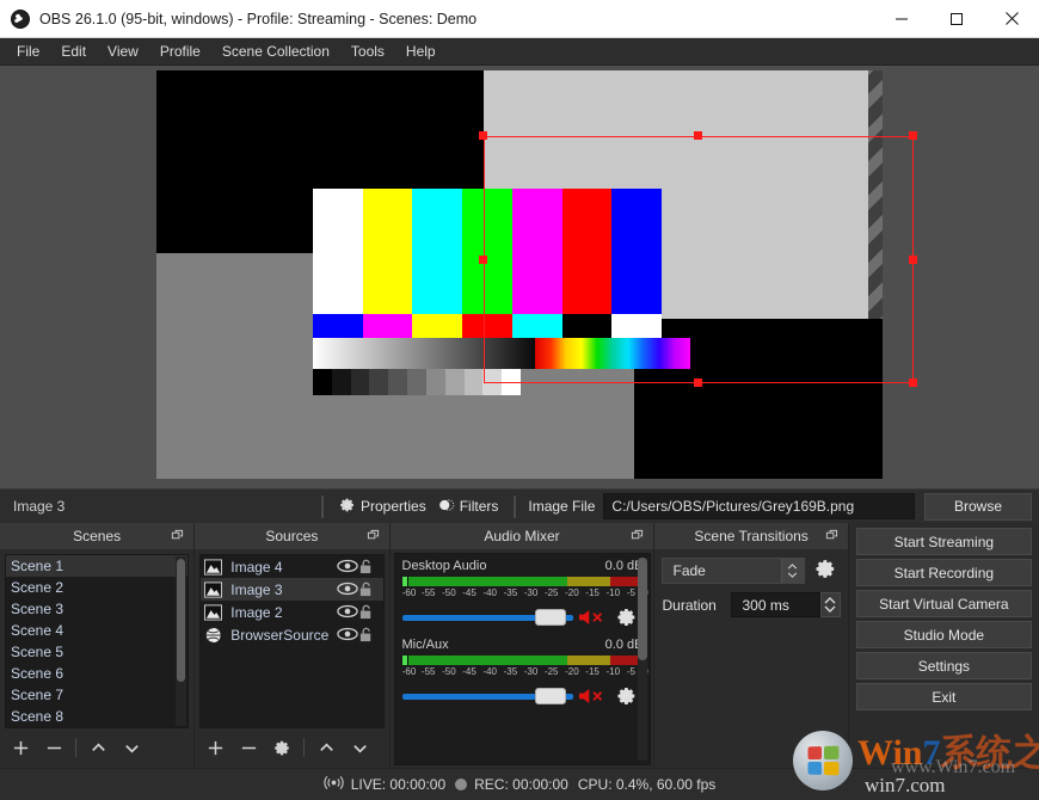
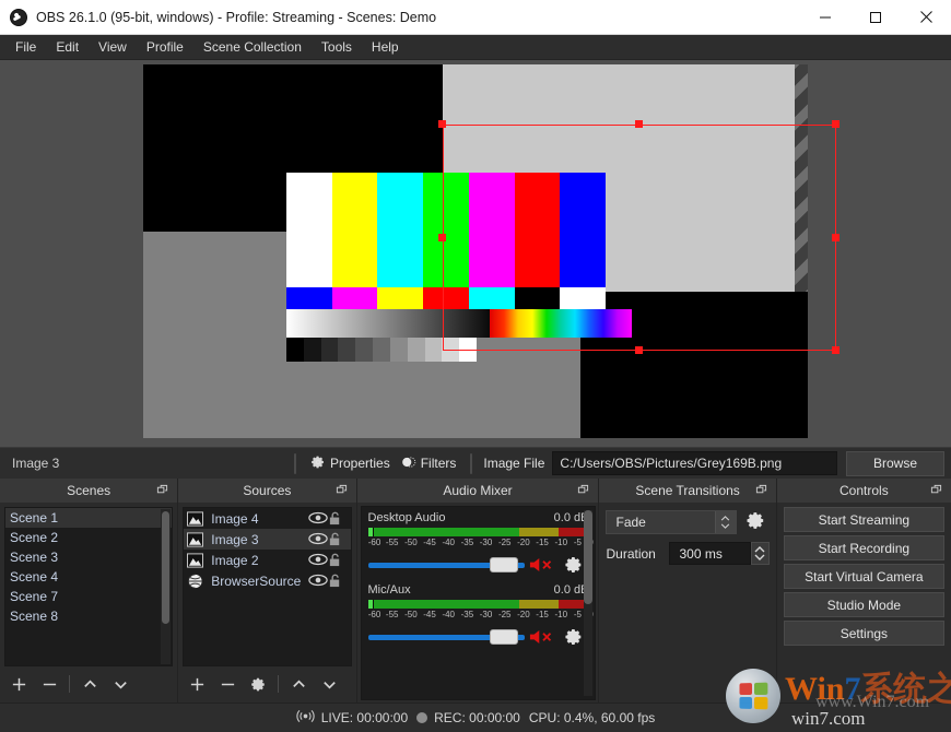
  OBS 26.1.0 (95-bit, windows) - Profile: Streaming - Scenes: Demo
  File
  Edit
  View
  Profile
  Scene Collection
  Tools
  Help
  Image 3
  Properties
  Filters
  Image File
  C:/Users/OBS/Pictures/Grey169B.png
  Browse
  Scenes
  Scene 1
  Scene 2
  Scene 3
  Scene 4
- Scene 5
- Scene 6
  Scene 7
  Scene 8
  Sources
  Image 4
  Image 3
  Image 2
  BrowserSource
  Audio Mixer
  Desktop Audio
  0.0 d
  -60
  -55
  -50
  -45
  -40
  -35
  -30
  -25
  -20
  -15
  -10
  -5
  Mic/Aux
  0.0 d
  -60
  -55
  -50
  -45
  -40
  -35
  -30
  -25
  -20
  -15
  -10
  -5
  Scene Transitions
  Fade
  Duration
  300 ms
+ Controls
  Start Streaming
  Start Recording
  Start Virtual Camera
  Studio Mode
  Settings
- Exit
  LIVE: 00:00:00
  REC: 00:00:00
  CPU: 0.4%, 60.00 fps
  Win7系统之
  www.Win7.com
  win7.com
